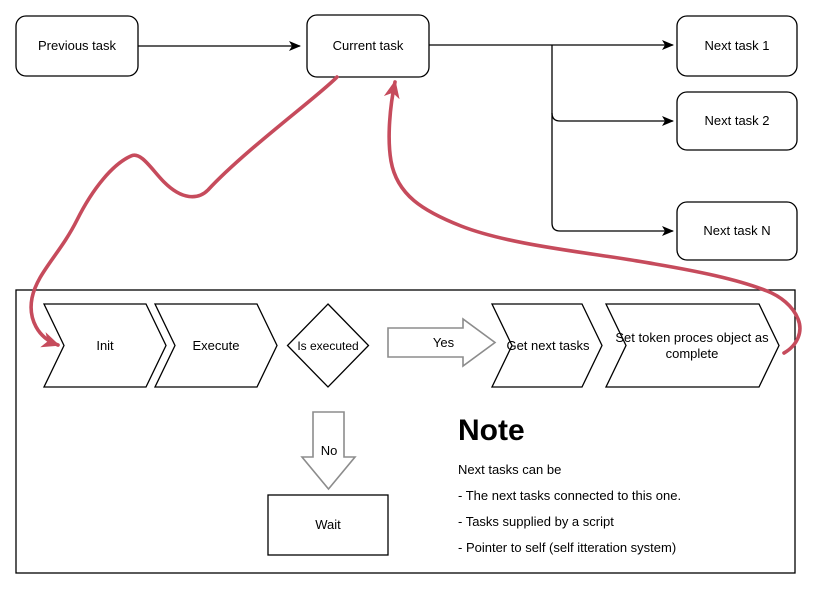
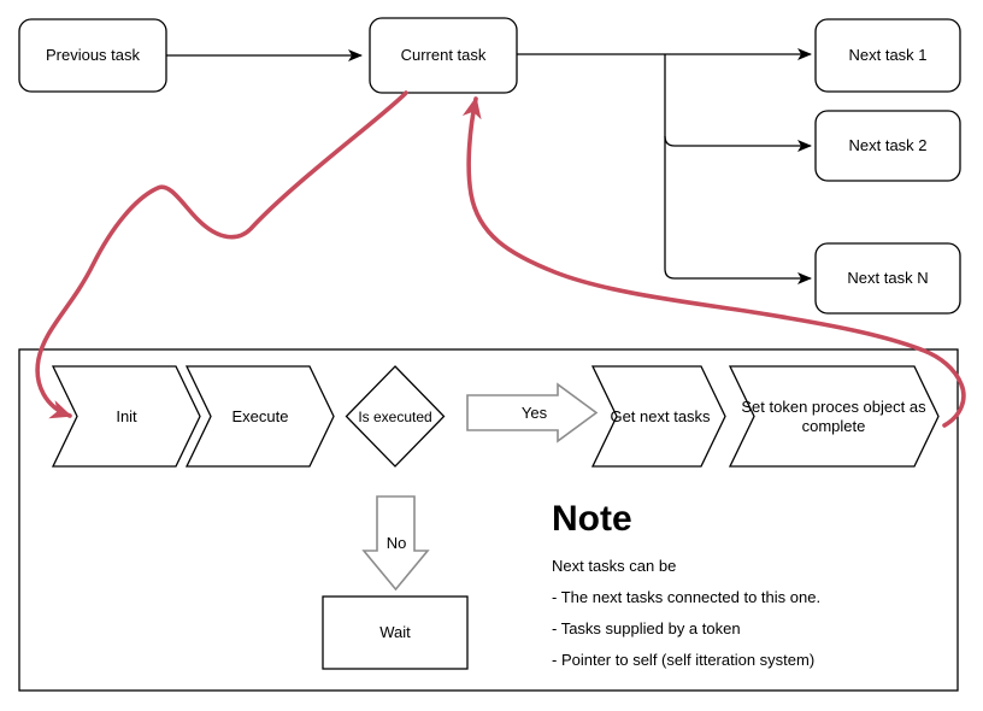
  Previous task
  Current task
  Next task 1
  Next task 2
  Next task N
  Init
  Execute
  Is executed
  Yes
  Get next tasks
  Set token proces object as complete
  No
  Wait
  Note
  Next tasks can be
  - The next tasks connected to this one.
- - Tasks supplied by a script
+ - Tasks supplied by a token
  - Pointer to self (self itteration system)
